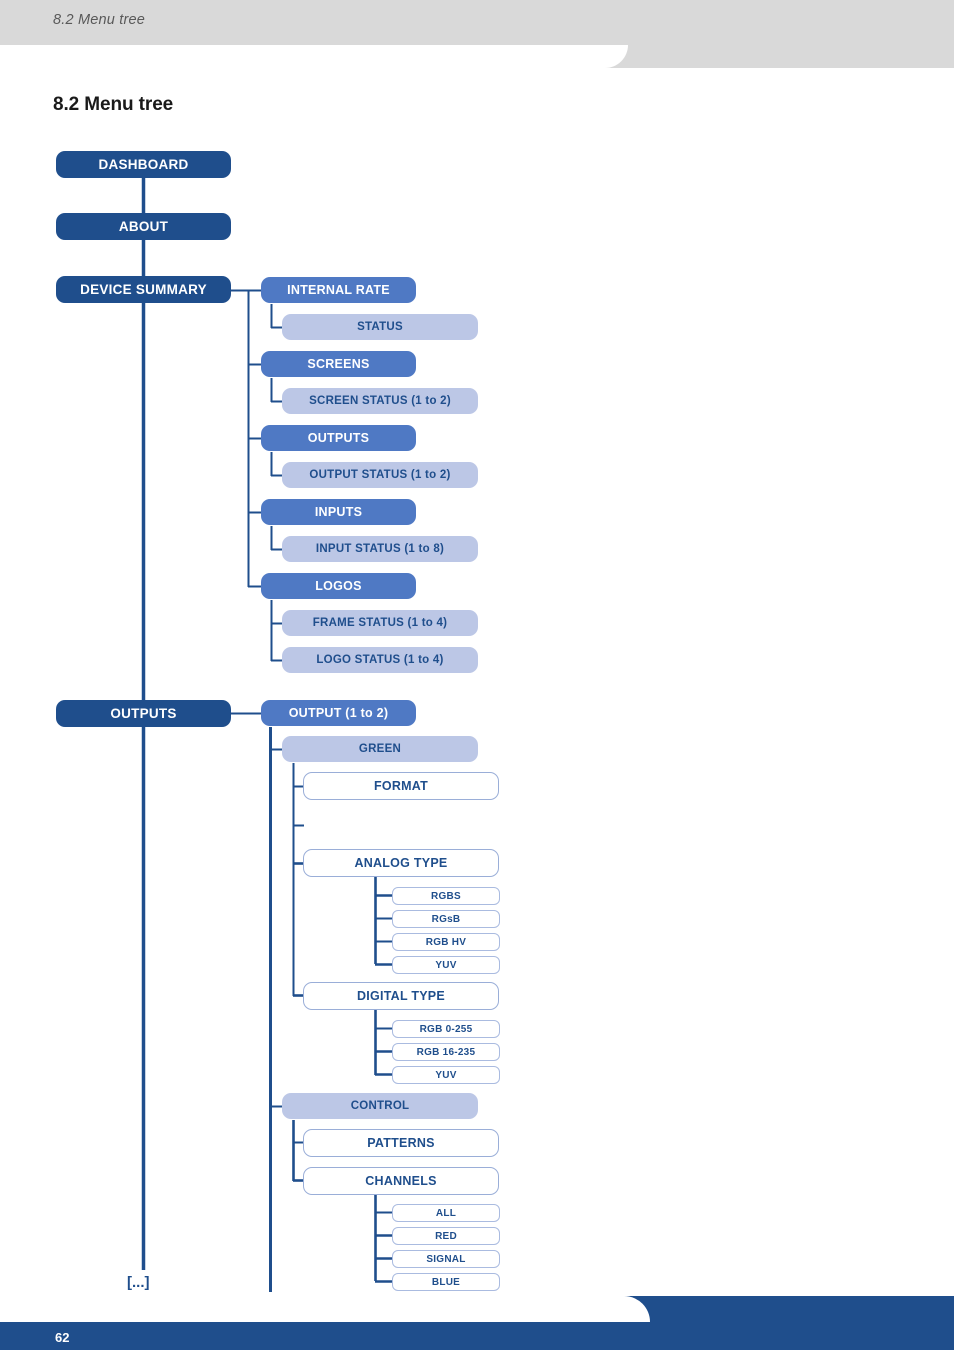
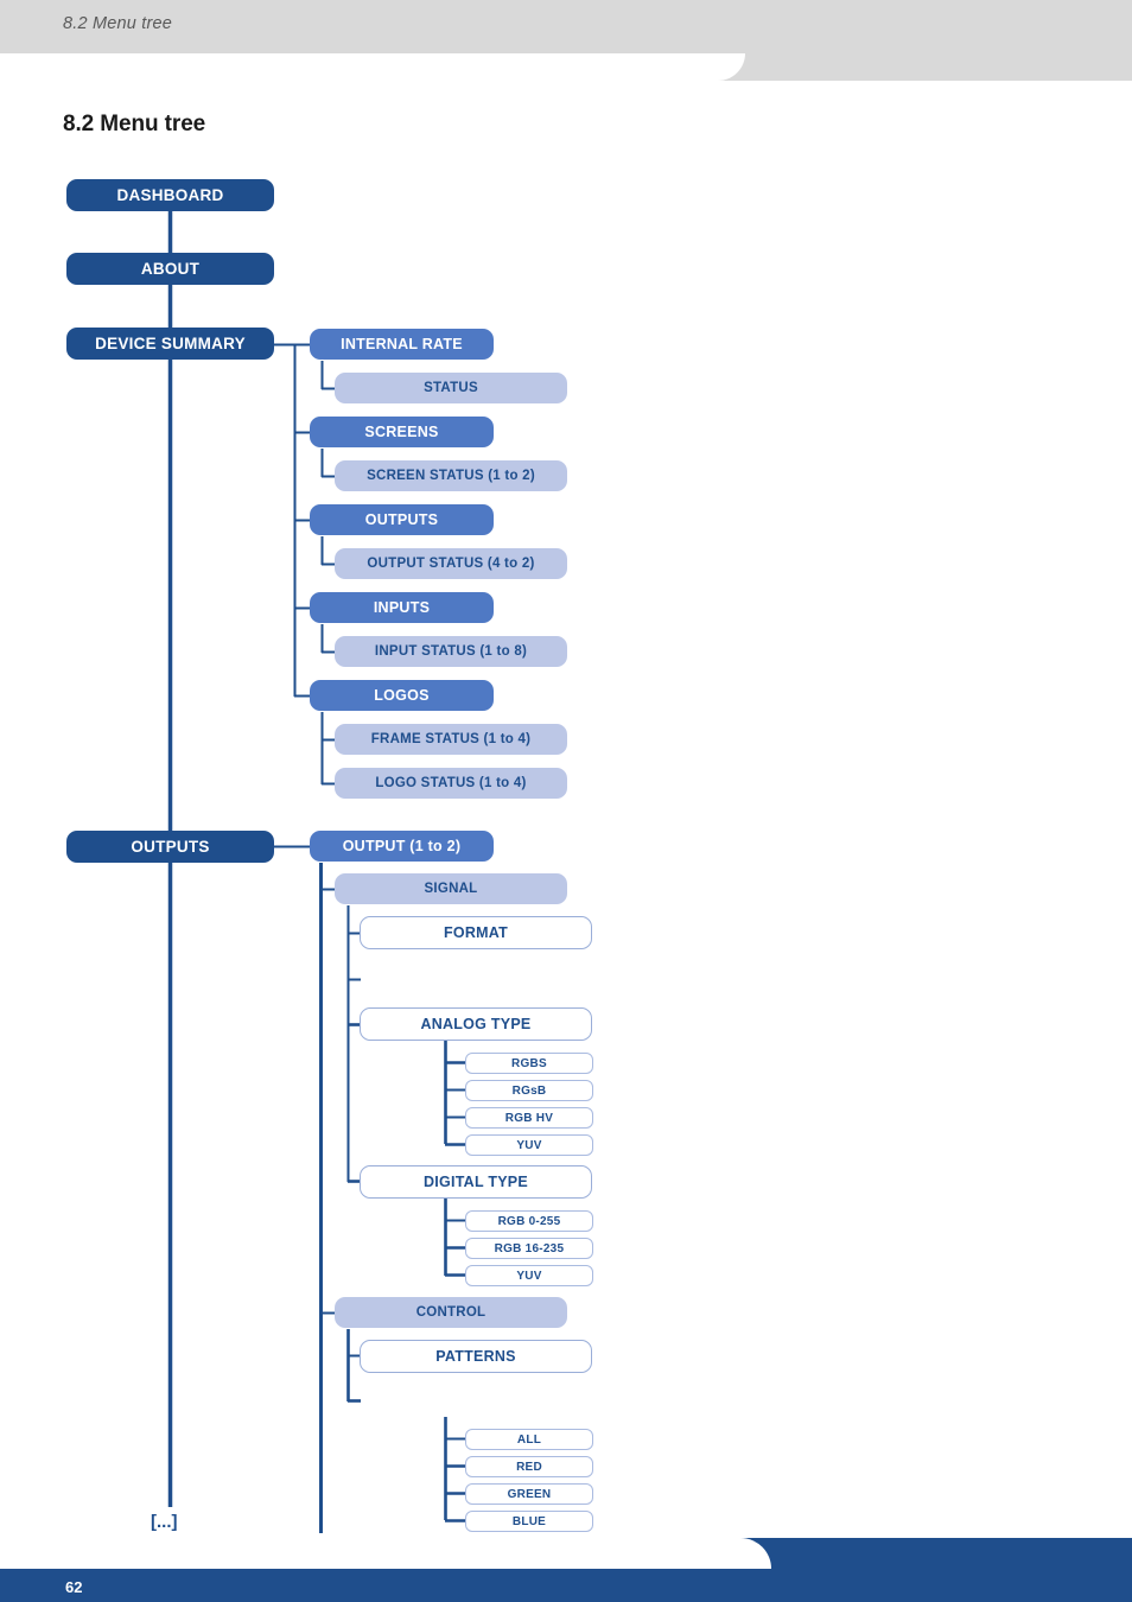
  8.2 Menu tree
  8.2 Menu tree
  DASHBOARD
  ABOUT
  DEVICE SUMMARY
  INTERNAL RATE
  STATUS
  SCREENS
  SCREEN STATUS (1 to 2)
  OUTPUTS
- OUTPUT STATUS (1 to 2)
+ OUTPUT STATUS (4 to 2)
  INPUTS
  INPUT STATUS (1 to 8)
  LOGOS
  FRAME STATUS (1 to 4)
  LOGO STATUS (1 to 4)
  OUTPUTS
  OUTPUT (1 to 2)
- GREEN
+ SIGNAL
  FORMAT
  ANALOG TYPE
  RGBS
  RGsB
  RGB HV
  YUV
  DIGITAL TYPE
  RGB 0-255
  RGB 16-235
  YUV
  CONTROL
  PATTERNS
- CHANNELS
  ALL
  RED
- SIGNAL
+ GREEN
  BLUE
  [...]
  62
